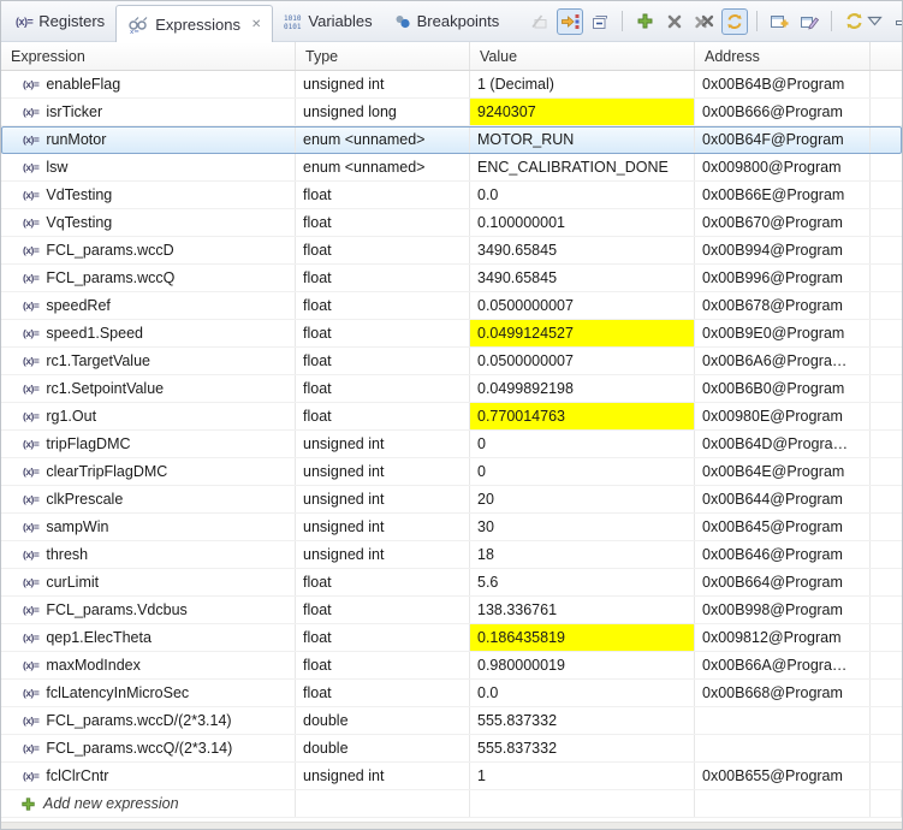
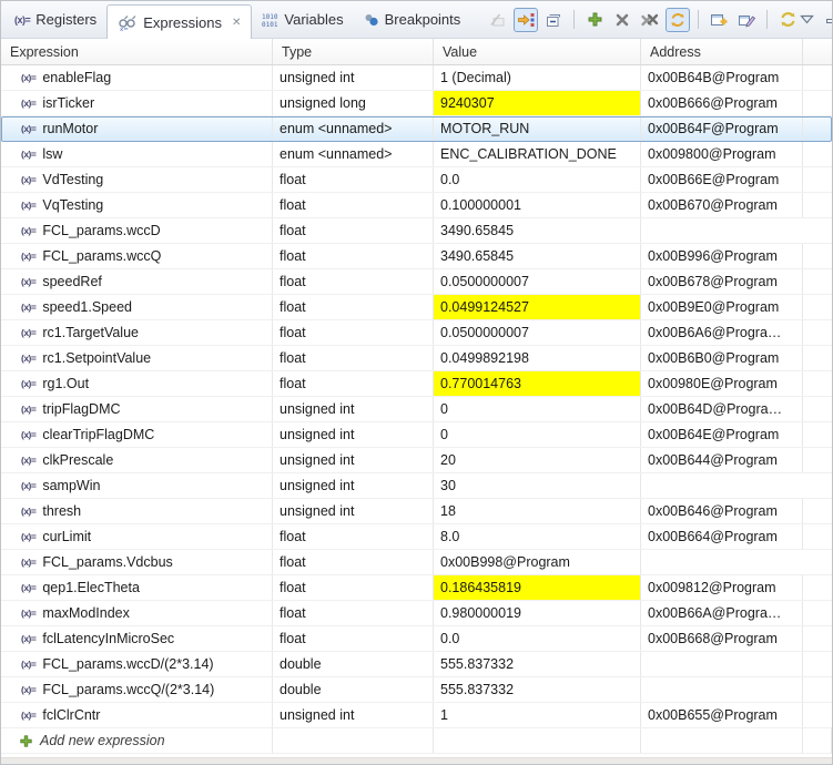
  (x)=
  Registers
  Expressions
  ✕
  Variables
  Breakpoints
  Expression
  Type
  Value
  Address
  (x)=
  enableFlag
  unsigned int
  1 (Decimal)
  0x00B64B@Program
  (x)=
  isrTicker
  unsigned long
  9240307
  0x00B666@Program
  (x)=
  runMotor
  enum <unnamed>
  MOTOR_RUN
  0x00B64F@Program
  (x)=
  lsw
  enum <unnamed>
  ENC_CALIBRATION_DONE
  0x009800@Program
  (x)=
  VdTesting
  float
  0.0
  0x00B66E@Program
  (x)=
  VqTesting
  float
  0.100000001
  0x00B670@Program
  (x)=
  FCL_params.wccD
  float
  3490.65845
- 0x00B994@Program
  (x)=
  FCL_params.wccQ
  float
  3490.65845
  0x00B996@Program
  (x)=
  speedRef
  float
  0.0500000007
  0x00B678@Program
  (x)=
  speed1.Speed
  float
  0.0499124527
  0x00B9E0@Program
  (x)=
  rc1.TargetValue
  float
  0.0500000007
  0x00B6A6@Progra…
  (x)=
  rc1.SetpointValue
  float
  0.0499892198
  0x00B6B0@Program
  (x)=
  rg1.Out
  float
  0.770014763
  0x00980E@Program
  (x)=
  tripFlagDMC
  unsigned int
  0
  0x00B64D@Progra…
  (x)=
  clearTripFlagDMC
  unsigned int
  0
  0x00B64E@Program
  (x)=
  clkPrescale
  unsigned int
  20
  0x00B644@Program
  (x)=
  sampWin
  unsigned int
  30
- 0x00B645@Program
  (x)=
  thresh
  unsigned int
  18
  0x00B646@Program
  (x)=
  curLimit
  float
- 5.6
+ 8.0
  0x00B664@Program
  (x)=
  FCL_params.Vdcbus
  float
- 138.336761
  0x00B998@Program
  (x)=
  qep1.ElecTheta
  float
  0.186435819
  0x009812@Program
  (x)=
  maxModIndex
  float
  0.980000019
  0x00B66A@Progra…
  (x)=
  fclLatencyInMicroSec
  float
  0.0
  0x00B668@Program
  (x)=
  FCL_params.wccD/(2*3.14)
  double
  555.837332
  (x)=
  FCL_params.wccQ/(2*3.14)
  double
  555.837332
  (x)=
  fclClrCntr
  unsigned int
  1
  0x00B655@Program
  Add new expression
